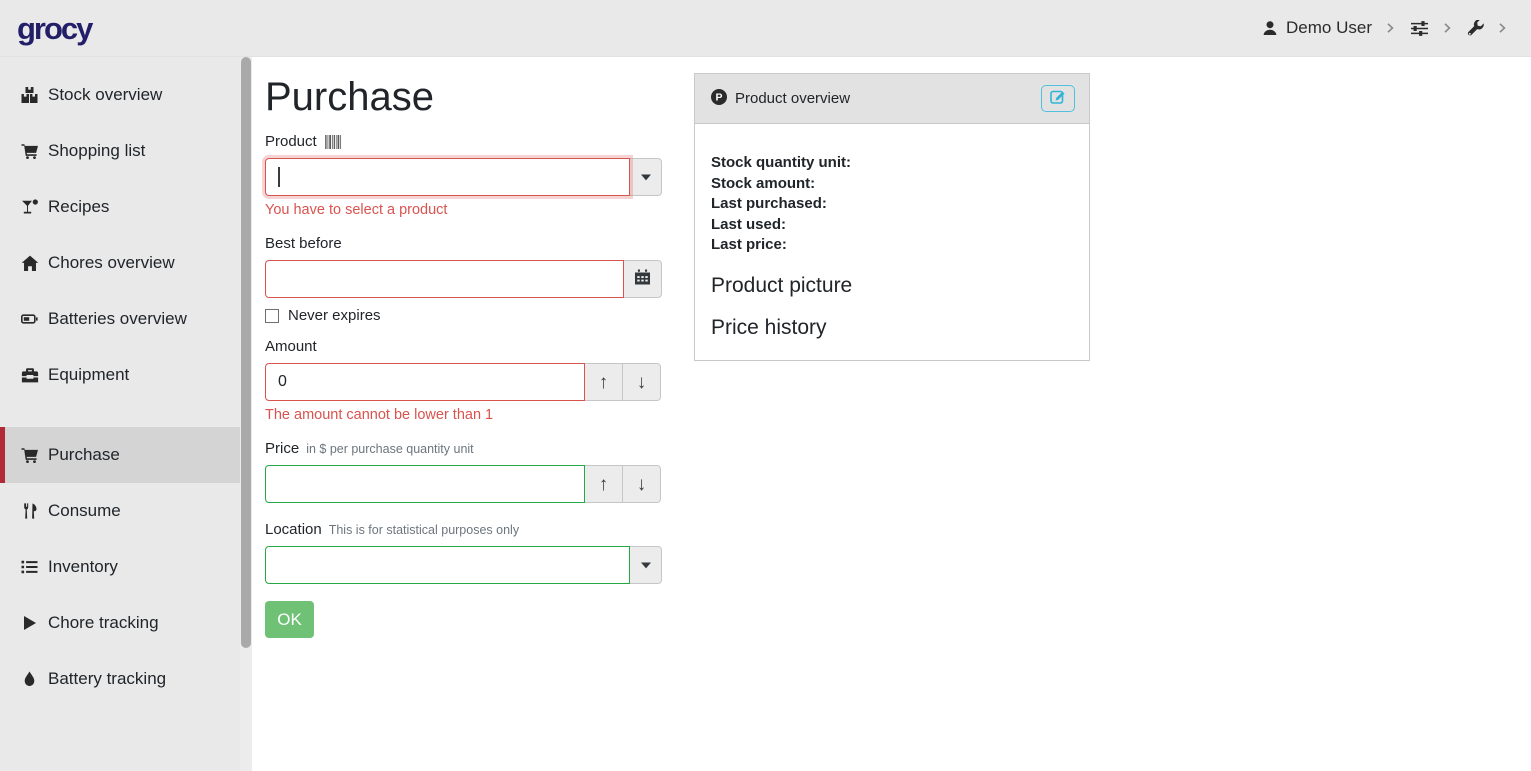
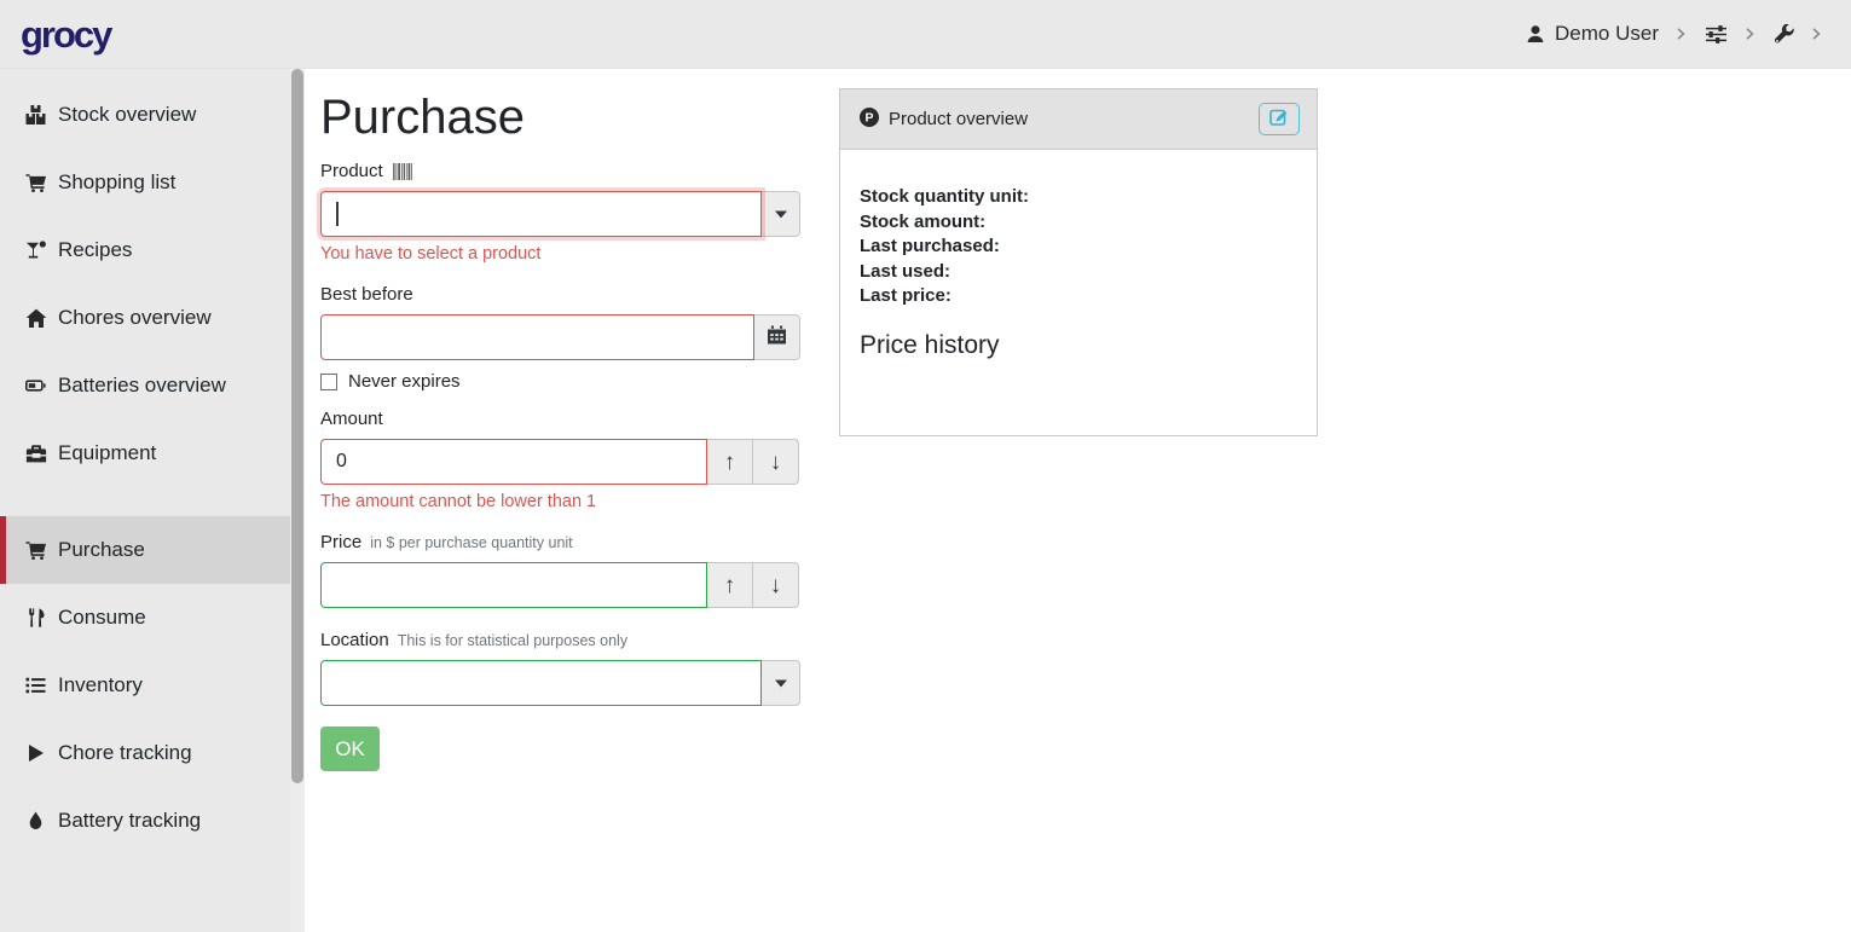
  grocy
  Demo User
  Stock overview
  Shopping list
  Recipes
  Chores overview
  Batteries overview
  Equipment
  Purchase
  Consume
  Inventory
  Chore tracking
  Battery tracking
  Purchase
  Product
  You have to select a product
  Best before
  Never expires
  Amount
  0
  ↑
  ↓
  The amount cannot be lower than 1
  Price
  in $ per purchase quantity unit
  ↑
  ↓
  Location
  This is for statistical purposes only
  OK
  P
  Product overview
  Stock quantity unit:
  Stock amount:
  Last purchased:
  Last used:
  Last price:
- Product picture
  Price history
